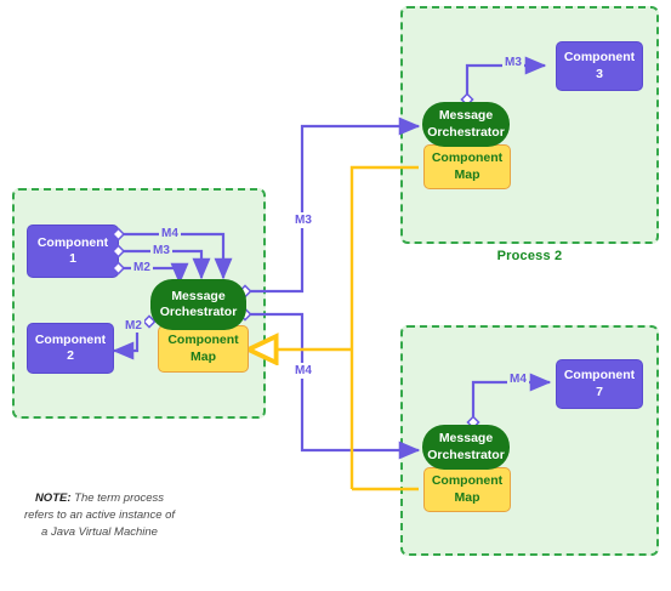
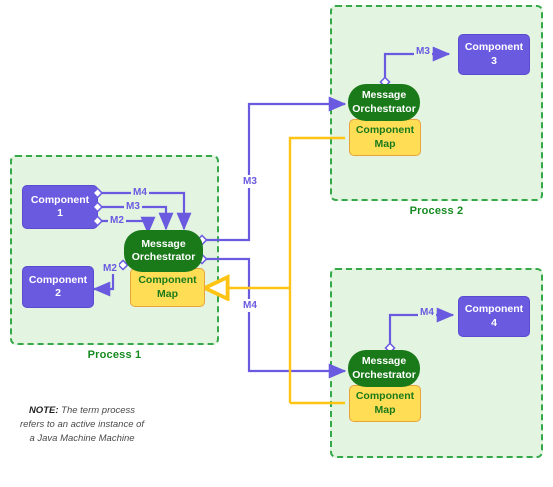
+ Process 1
  Process 2
  Component
  1
  Component
  2
  Message
  Orchestrator
  Component
  Map
  Component
  3
  Message
  Orchestrator
  Component
  Map
  Component
- 7
+ 4
  Message
  Orchestrator
  Component
  Map
  M4
  M3
  M2
  M2
  M3
  M4
  M3
  M4
- NOTE: The term process refers to an active instance of a Java Virtual Machine
+ NOTE: The term process refers to an active instance of a Java Machine Machine
